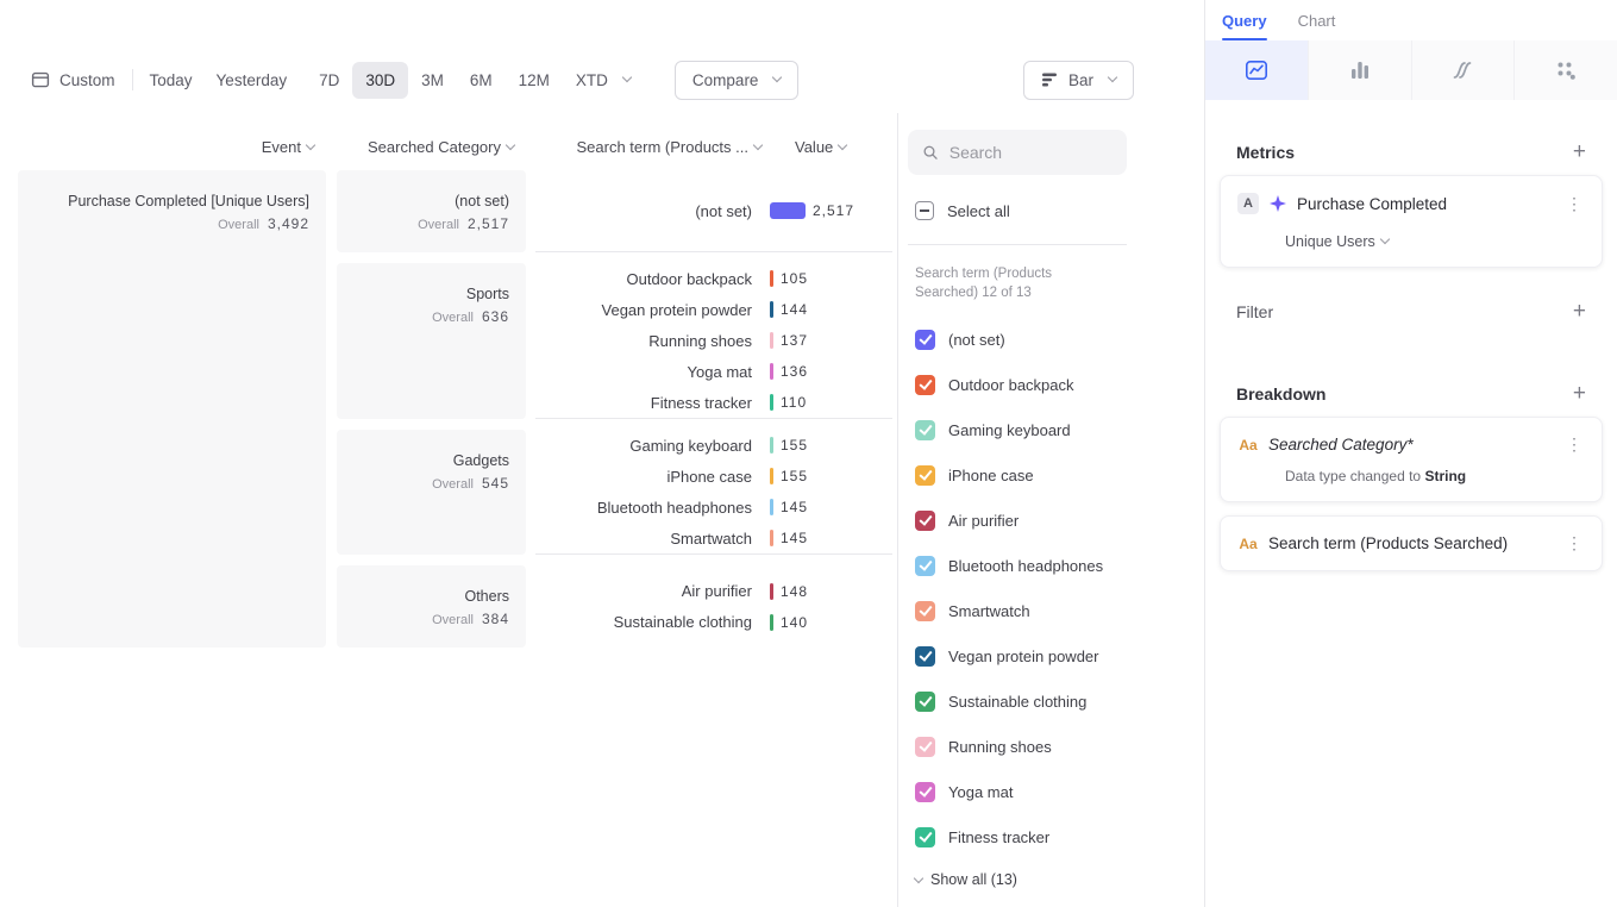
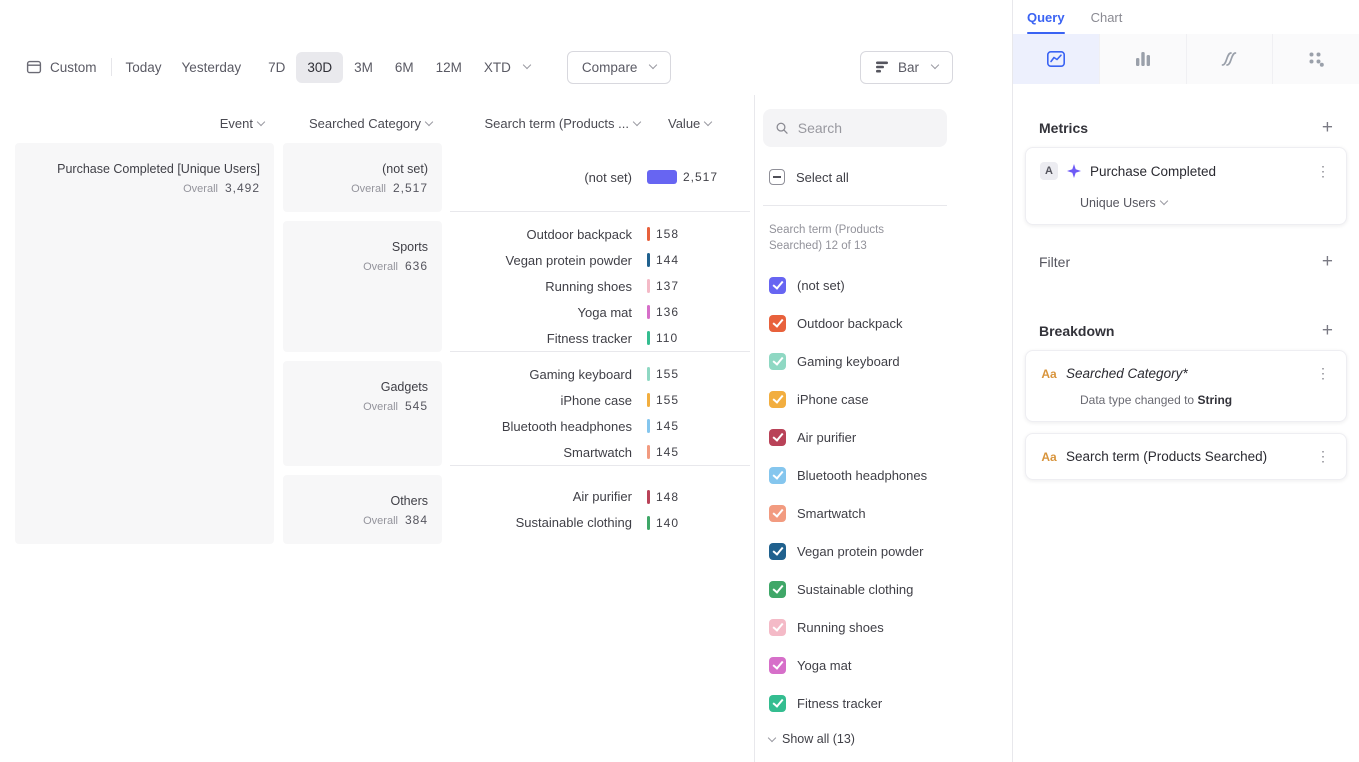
  Custom
  Today
  Yesterday
  7D
  30D
  3M
  6M
  12M
  XTD
  Compare
  Bar
  Event
  Searched Category
  Search term (Products ...
  Value
  Purchase Completed [Unique Users]
  Overall 3,492
  (not set)
  Overall 2,517
  (not set)
  2,517
  Sports
  Overall 636
  Outdoor backpack
- 105
+ 158
  Vegan protein powder
  144
  Running shoes
  137
  Yoga mat
  136
  Fitness tracker
  110
  Gadgets
  Overall 545
  Gaming keyboard
  155
  iPhone case
  155
  Bluetooth headphones
  145
  Smartwatch
  145
  Others
  Overall 384
  Air purifier
  148
  Sustainable clothing
  140
  Search
  Select all
  Search term (Products Searched) 12 of 13
  (not set)
  Outdoor backpack
  Gaming keyboard
  iPhone case
  Air purifier
  Bluetooth headphones
  Smartwatch
  Vegan protein powder
  Sustainable clothing
  Running shoes
  Yoga mat
  Fitness tracker
  Show all (13)
  Query
  Chart
  Metrics
  +
  A
  Purchase Completed
  ⋮
  Unique Users
  Filter
  +
  Breakdown
  +
  Aa
  Searched Category*
  ⋮
  Data type changed to String
  Aa
  Search term (Products Searched)
  ⋮
